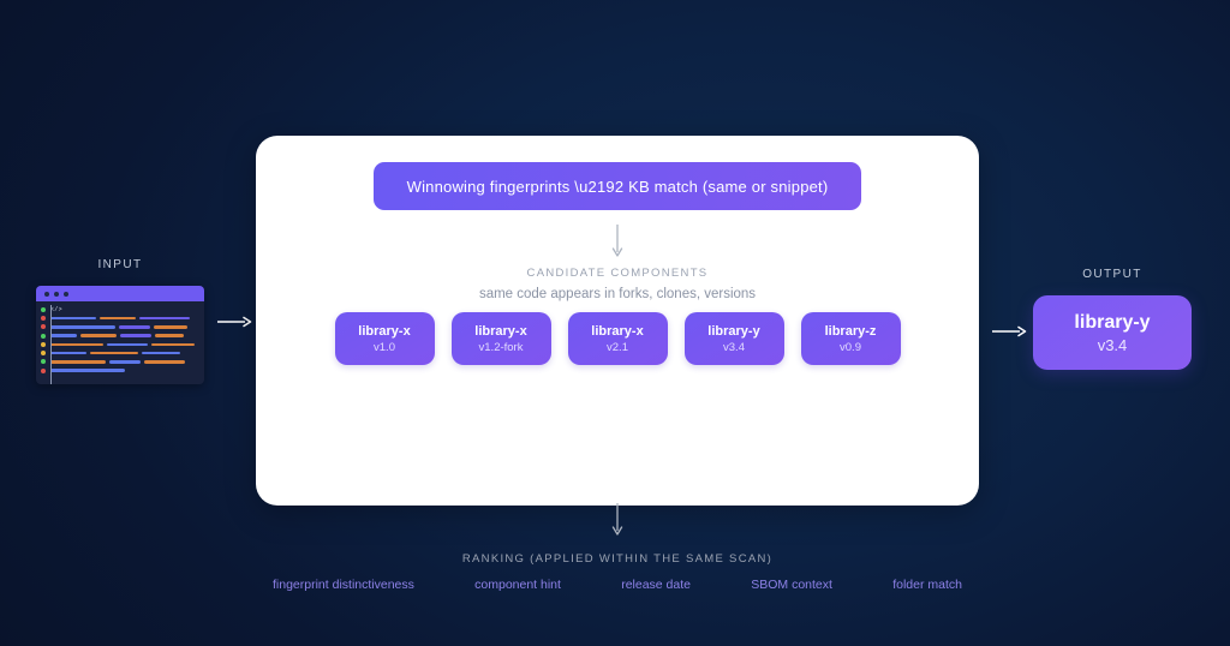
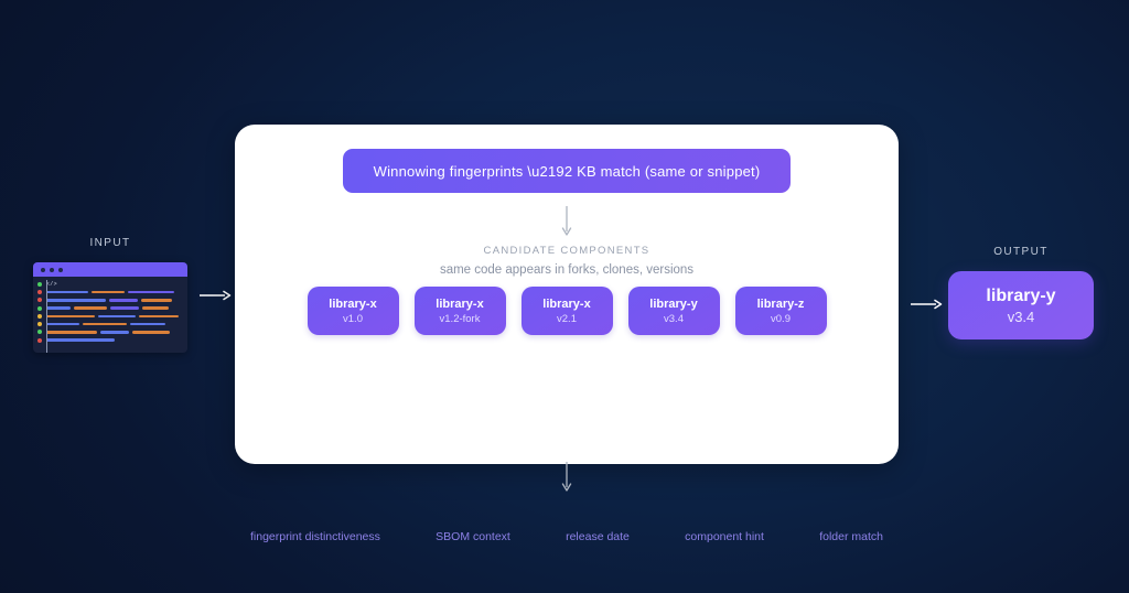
  INPUT
  Winnowing fingerprints \u2192 KB match (same or snippet)
  CANDIDATE COMPONENTS
  same code appears in forks, clones, versions
  library-x
  v1.0
  library-x
  v1.2-fork
  library-x
  v2.1
  library-y
  v3.4
  library-z
  v0.9
- RANKING (APPLIED WITHIN THE SAME SCAN)
  fingerprint distinctiveness
- component hint
+ SBOM context
  release date
- SBOM context
+ component hint
  folder match
  OUTPUT
  library-y
  v3.4
